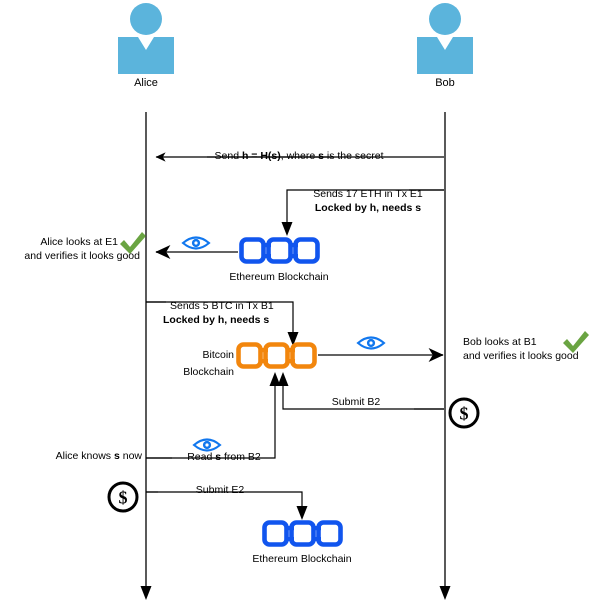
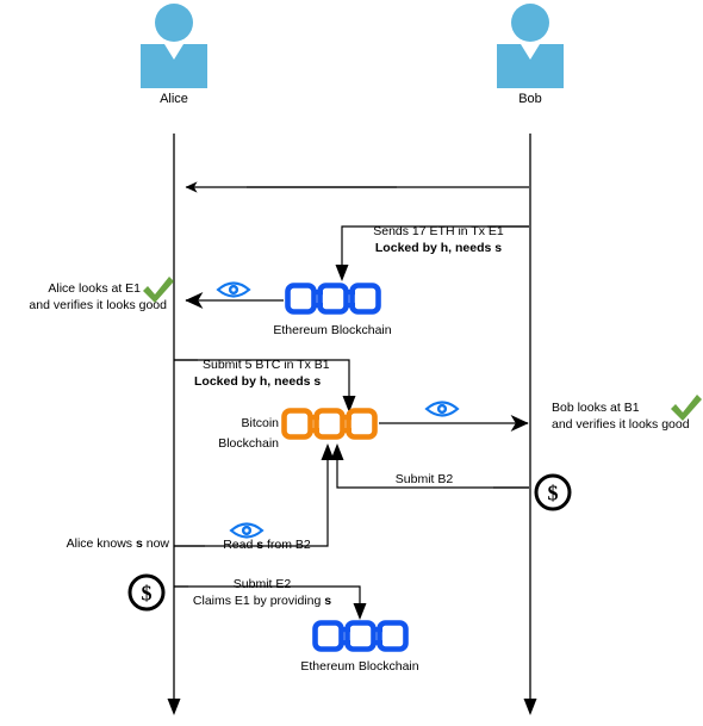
  $
  $
  Alice
  Bob
- Send h = H(s), where s is the secret
  Sends 17 ETH in Tx E1
  Locked by h, needs s
  Alice looks at E1
  and verifies it looks good
  Ethereum Blockchain
- Sends 5 BTC in Tx B1
+ Submit 5 BTC in Tx B1
  Locked by h, needs s
  Bitcoin
  Blockchain
  Bob looks at B1
  and verifies it looks good
  Submit B2
  Alice knows s now
  Read s from B2
  Submit E2
+ Claims E1 by providing s
  Ethereum Blockchain
